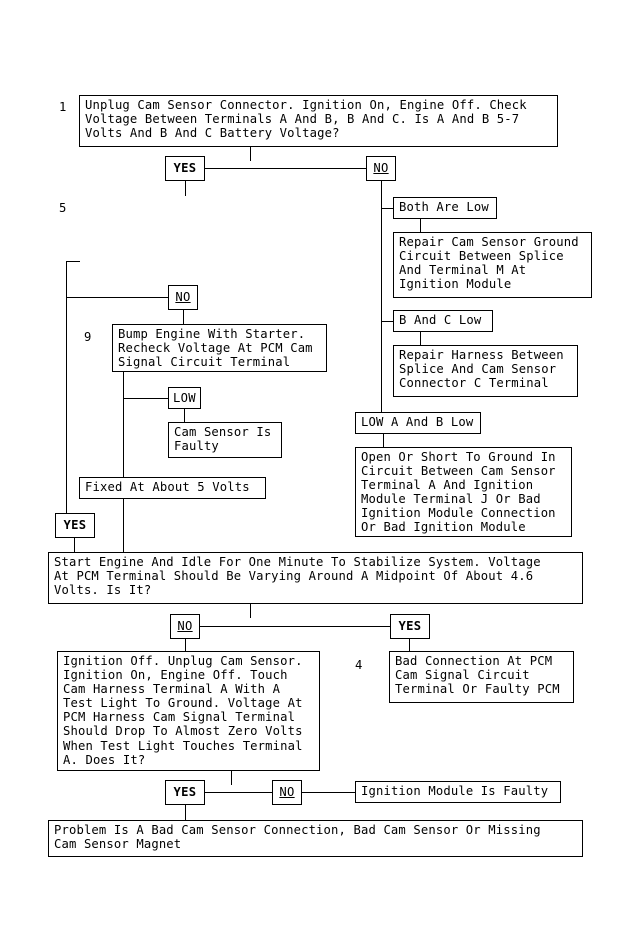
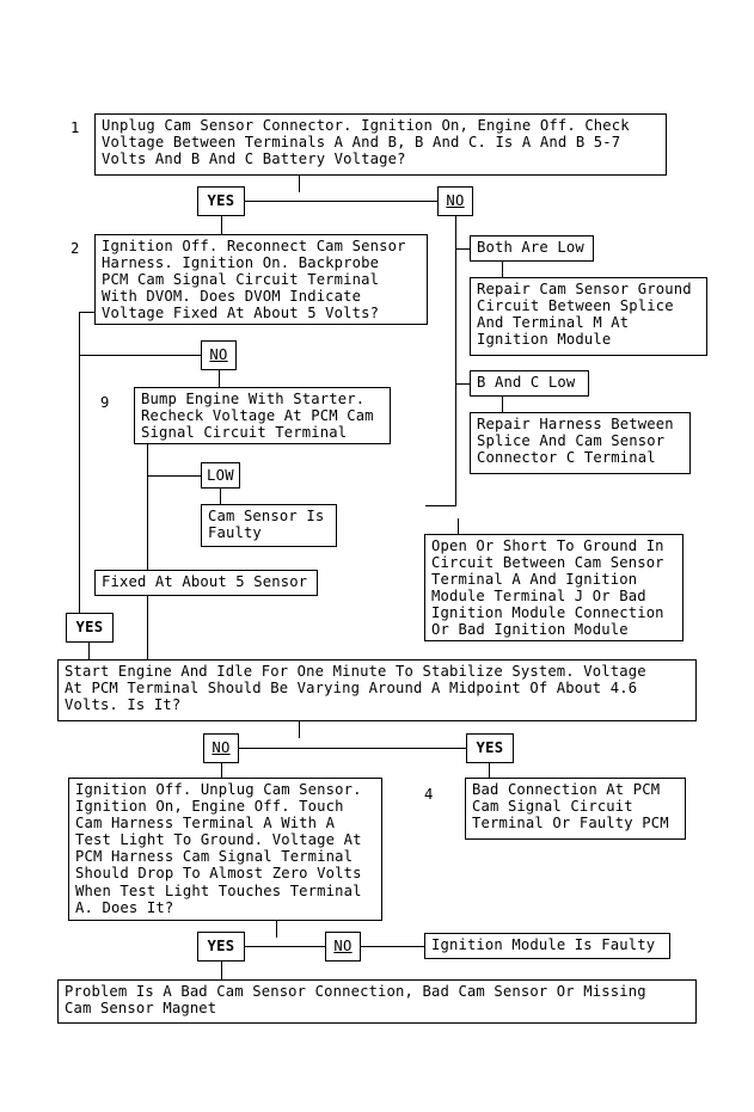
  1
  Unplug Cam Sensor Connector. Ignition On, Engine Off. Check
  Voltage Between Terminals A And B, B And C. Is A And B 5-7
  Volts And B And C Battery Voltage?
  YES
  NO
- 5
+ 2
+ Ignition Off. Reconnect Cam Sensor
+ Harness. Ignition On. Backprobe
+ PCM Cam Signal Circuit Terminal
+ With DVOM. Does DVOM Indicate
+ Voltage Fixed At About 5 Volts?
  Both Are Low
  Repair Cam Sensor Ground
  Circuit Between Splice
  And Terminal M At
  Ignition Module
  B And C Low
  Repair Harness Between
  Splice And Cam Sensor
  Connector C Terminal
- LOW A And B Low
  Open Or Short To Ground In
  Circuit Between Cam Sensor
  Terminal A And Ignition
  Module Terminal J Or Bad
  Ignition Module Connection
  Or Bad Ignition Module
  NO
  9
  Bump Engine With Starter.
  Recheck Voltage At PCM Cam
  Signal Circuit Terminal
  LOW
  Cam Sensor Is
  Faulty
- Fixed At About 5 Volts
+ Fixed At About 5 Sensor
  YES
  Start Engine And Idle For One Minute To Stabilize System. Voltage
  At PCM Terminal Should Be Varying Around A Midpoint Of About 4.6
  Volts. Is It?
  NO
  YES
  Ignition Off. Unplug Cam Sensor.
  Ignition On, Engine Off. Touch
  Cam Harness Terminal A With A
  Test Light To Ground. Voltage At
  PCM Harness Cam Signal Terminal
  Should Drop To Almost Zero Volts
  When Test Light Touches Terminal
  A. Does It?
  4
  Bad Connection At PCM
  Cam Signal Circuit
  Terminal Or Faulty PCM
  YES
  NO
  Ignition Module Is Faulty
  Problem Is A Bad Cam Sensor Connection, Bad Cam Sensor Or Missing
  Cam Sensor Magnet
